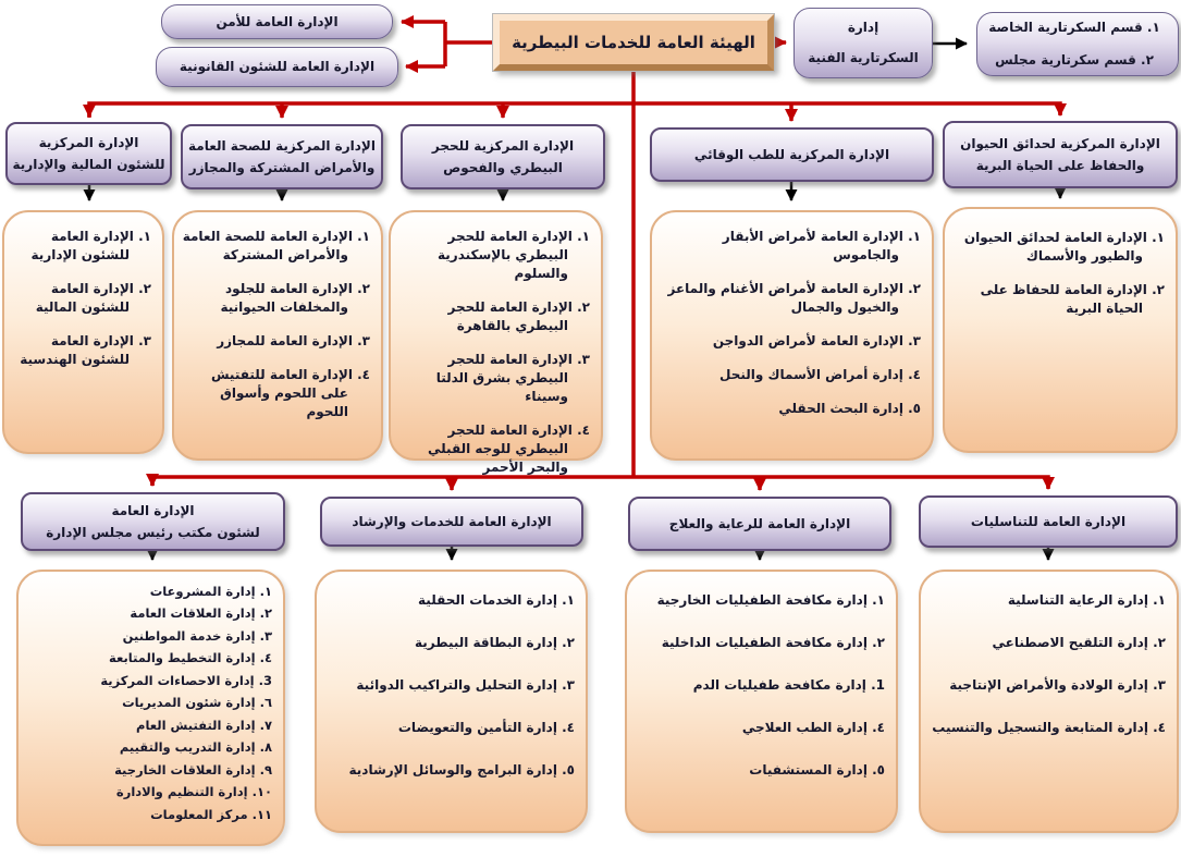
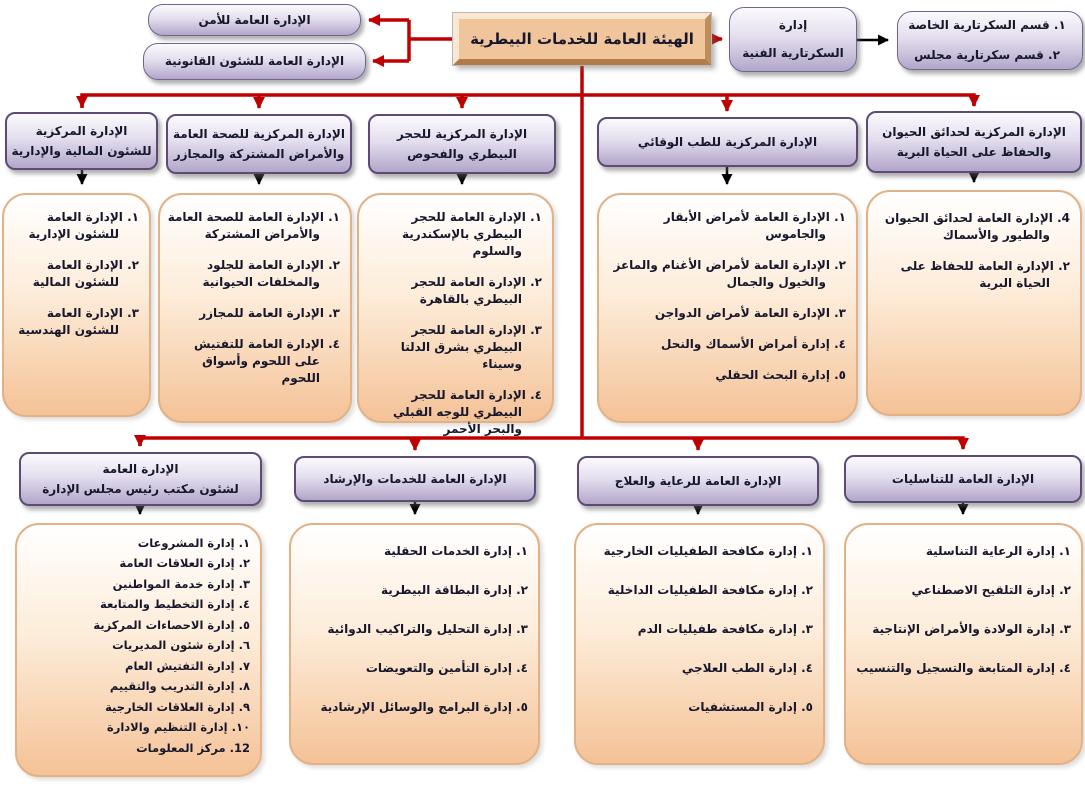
  الهيئة العامة للخدمات البيطرية
  الإدارة العامة للأمن
  الإدارة العامة للشئون القانونية
  إدارة
  السكرتارية الفنية
  ١. قسم السكرتارية الخاصة
  ٢. قسم سكرتارية مجلس
  الإدارة المركزية
  للشئون المالية والإدارية
  الإدارة المركزية للصحة العامة
  والأمراض المشتركة والمجازر
  الإدارة المركزية للحجر
  البيطري والفحوص
  الإدارة المركزية للطب الوقائي
  الإدارة المركزية لحدائق الحيوان
  والحفاظ على الحياة البرية
  ١. الإدارة العامة للشئون الإدارية
  ٢. الإدارة العامة للشئون المالية
  ٣. الإدارة العامة للشئون الهندسية
  ١. الإدارة العامة للصحة العامة والأمراض المشتركة
  ٢. الإدارة العامة للجلود والمخلفات الحيوانية
  ٣. الإدارة العامة للمجازر
  ٤. الإدارة العامة للتفتيش على اللحوم وأسواق اللحوم
  ١. الإدارة العامة للحجر البيطري بالإسكندرية والسلوم
  ٢. الإدارة العامة للحجر البيطري بالقاهرة
  ٣. الإدارة العامة للحجر البيطري بشرق الدلتا وسيناء
  ٤. الإدارة العامة للحجر البيطري للوجه القبلي والبحر الأحمر
  ١. الإدارة العامة لأمراض الأبقار والجاموس
  ٢. الإدارة العامة لأمراض الأغنام والماعز والخيول والجمال
  ٣. الإدارة العامة لأمراض الدواجن
  ٤. إدارة أمراض الأسماك والنحل
  ٥. إدارة البحث الحقلي
- ١. الإدارة العامة لحدائق الحيوان والطيور والأسماك
+ 4. الإدارة العامة لحدائق الحيوان والطيور والأسماك
  ٢. الإدارة العامة للحفاظ على الحياة البرية
  الإدارة العامة
  لشئون مكتب رئيس مجلس الإدارة
  الإدارة العامة للخدمات والإرشاد
  الإدارة العامة للرعاية والعلاج
  الإدارة العامة للتناسليات
  ١. إدارة المشروعات
  ٢. إدارة العلاقات العامة
  ٣. إدارة خدمة المواطنين
  ٤. إدارة التخطيط والمتابعة
- 3. إدارة الاحصاءات المركزية
+ ٥. إدارة الاحصاءات المركزية
  ٦. إدارة شئون المديريات
  ٧. إدارة التفتيش العام
  ٨. إدارة التدريب والتقييم
  ٩. إدارة العلاقات الخارجية
  ١٠. إدارة التنظيم والادارة
- ١١. مركز المعلومات
+ 12. مركز المعلومات
  ١. إدارة الخدمات الحقلية
  ٢. إدارة البطاقة البيطرية
  ٣. إدارة التحليل والتراكيب الدوائية
  ٤. إدارة التأمين والتعويضات
  ٥. إدارة البرامج والوسائل الإرشادية
  ١. إدارة مكافحة الطفيليات الخارجية
  ٢. إدارة مكافحة الطفيليات الداخلية
- 1. إدارة مكافحة طفيليات الدم
+ ٣. إدارة مكافحة طفيليات الدم
  ٤. إدارة الطب العلاجي
  ٥. إدارة المستشفيات
  ١. إدارة الرعاية التناسلية
  ٢. إدارة التلقيح الاصطناعي
  ٣. إدارة الولادة والأمراض الإنتاجية
  ٤. إدارة المتابعة والتسجيل والتنسيب
